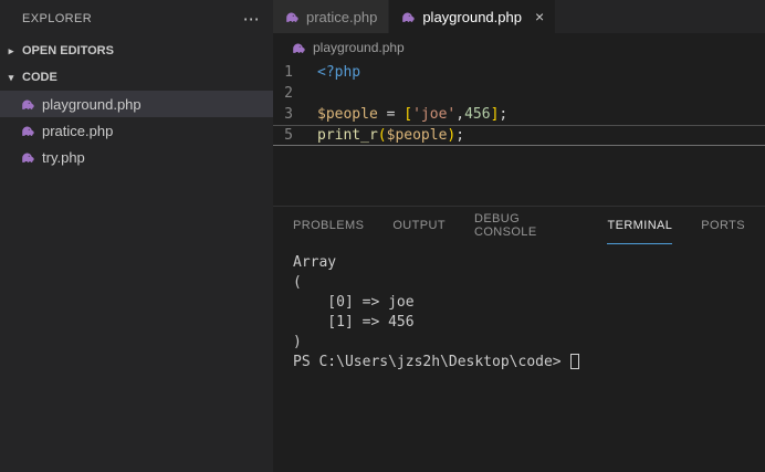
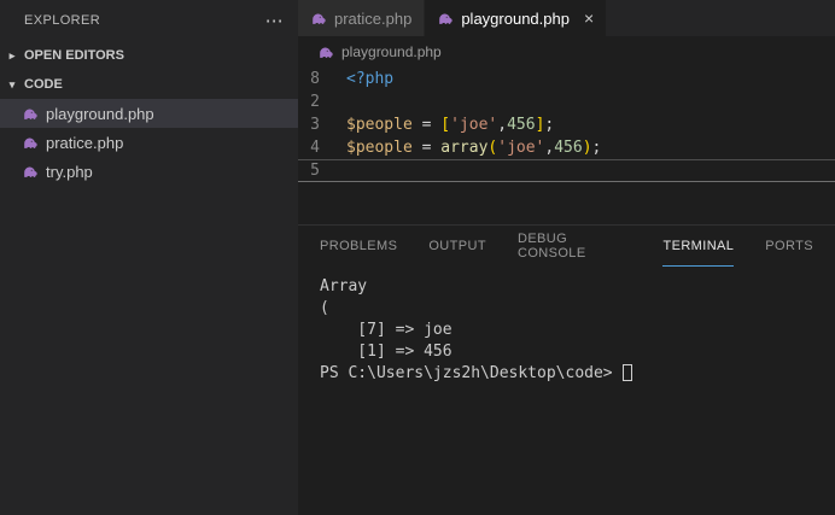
  EXPLORER
  ⋯
  ▸
  OPEN EDITORS
  ▾
  CODE
  playground.php
  pratice.php
  try.php
  pratice.php
  playground.php
  ×
  playground.php
- 1
+ 8
  <?php
  2
  3
  $people = ['joe',456];
+ 4
+ $people = array('joe',456);
  5
- print_r($people);
  PROBLEMS
  OUTPUT
  DEBUG CONSOLE
  TERMINAL
  PORTS
  Array
  (
- [0] => joe
+ [7] => joe
  [1] => 456
- )
  PS C:\Users\jzs2h\Desktop\code>
